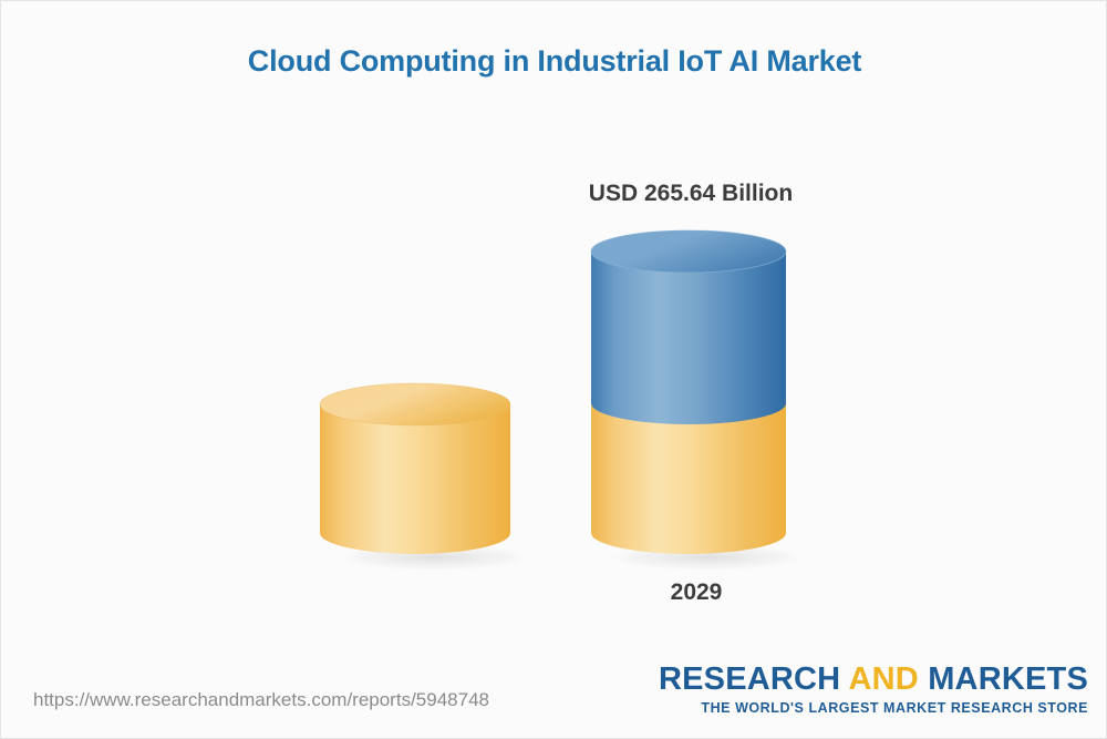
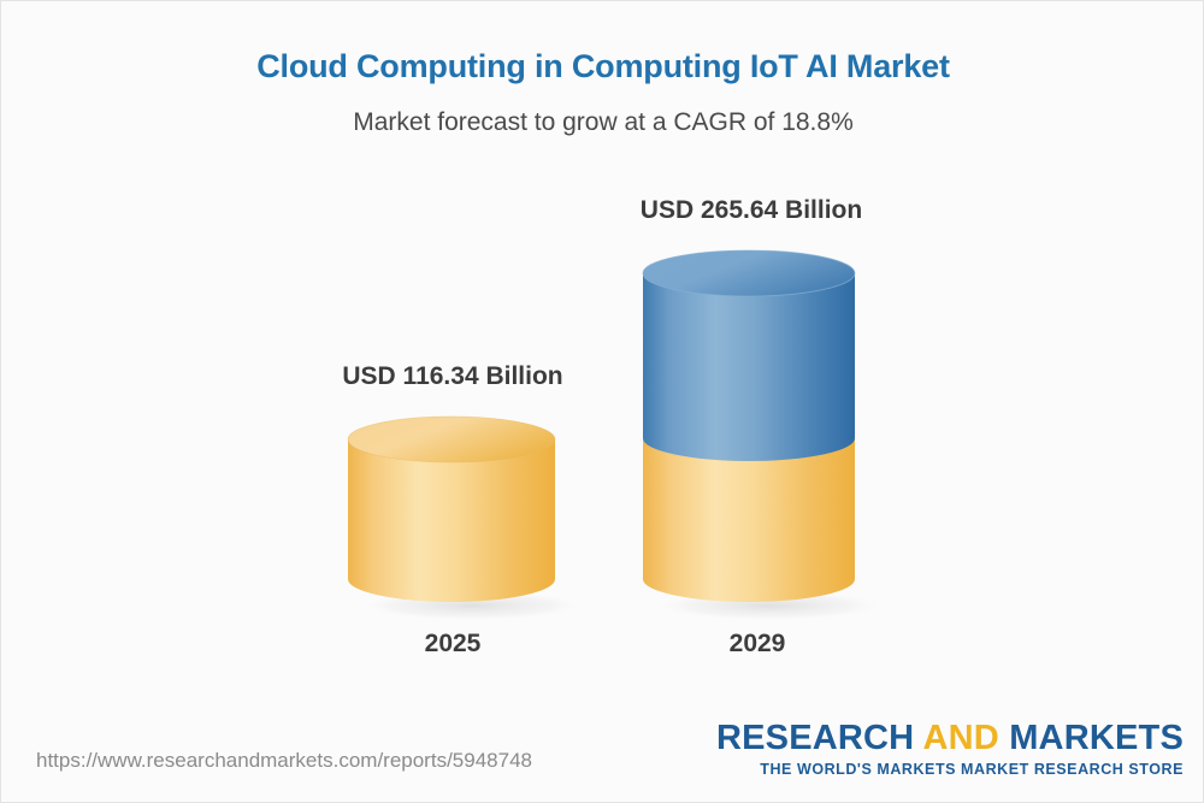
- Cloud Computing in Industrial IoT AI Market
+ Cloud Computing in Computing IoT AI Market
+ Market forecast to grow at a CAGR of 18.8%
+ USD 116.34 Billion
+ 2025
  USD 265.64 Billion
  2029
  https://www.researchandmarkets.com/reports/5948748
  RESEARCH AND MARKETS
- THE WORLD'S LARGEST MARKET RESEARCH STORE
+ THE WORLD'S MARKETS MARKET RESEARCH STORE
